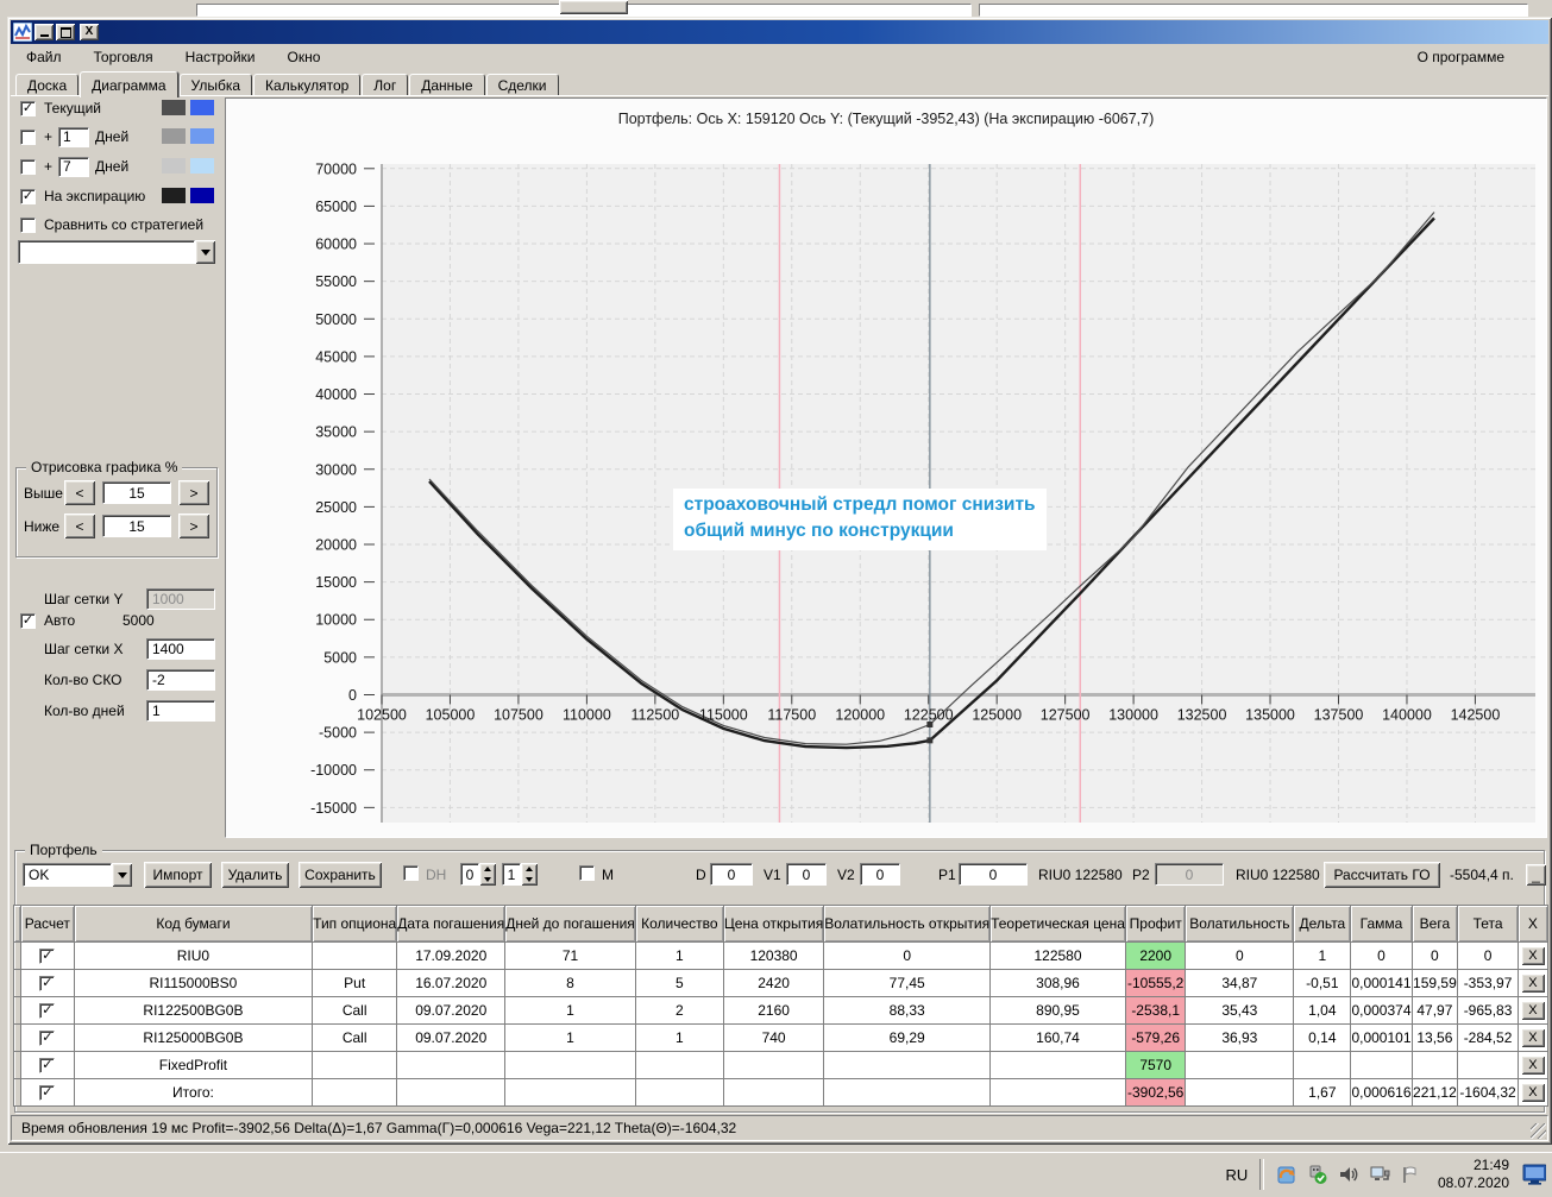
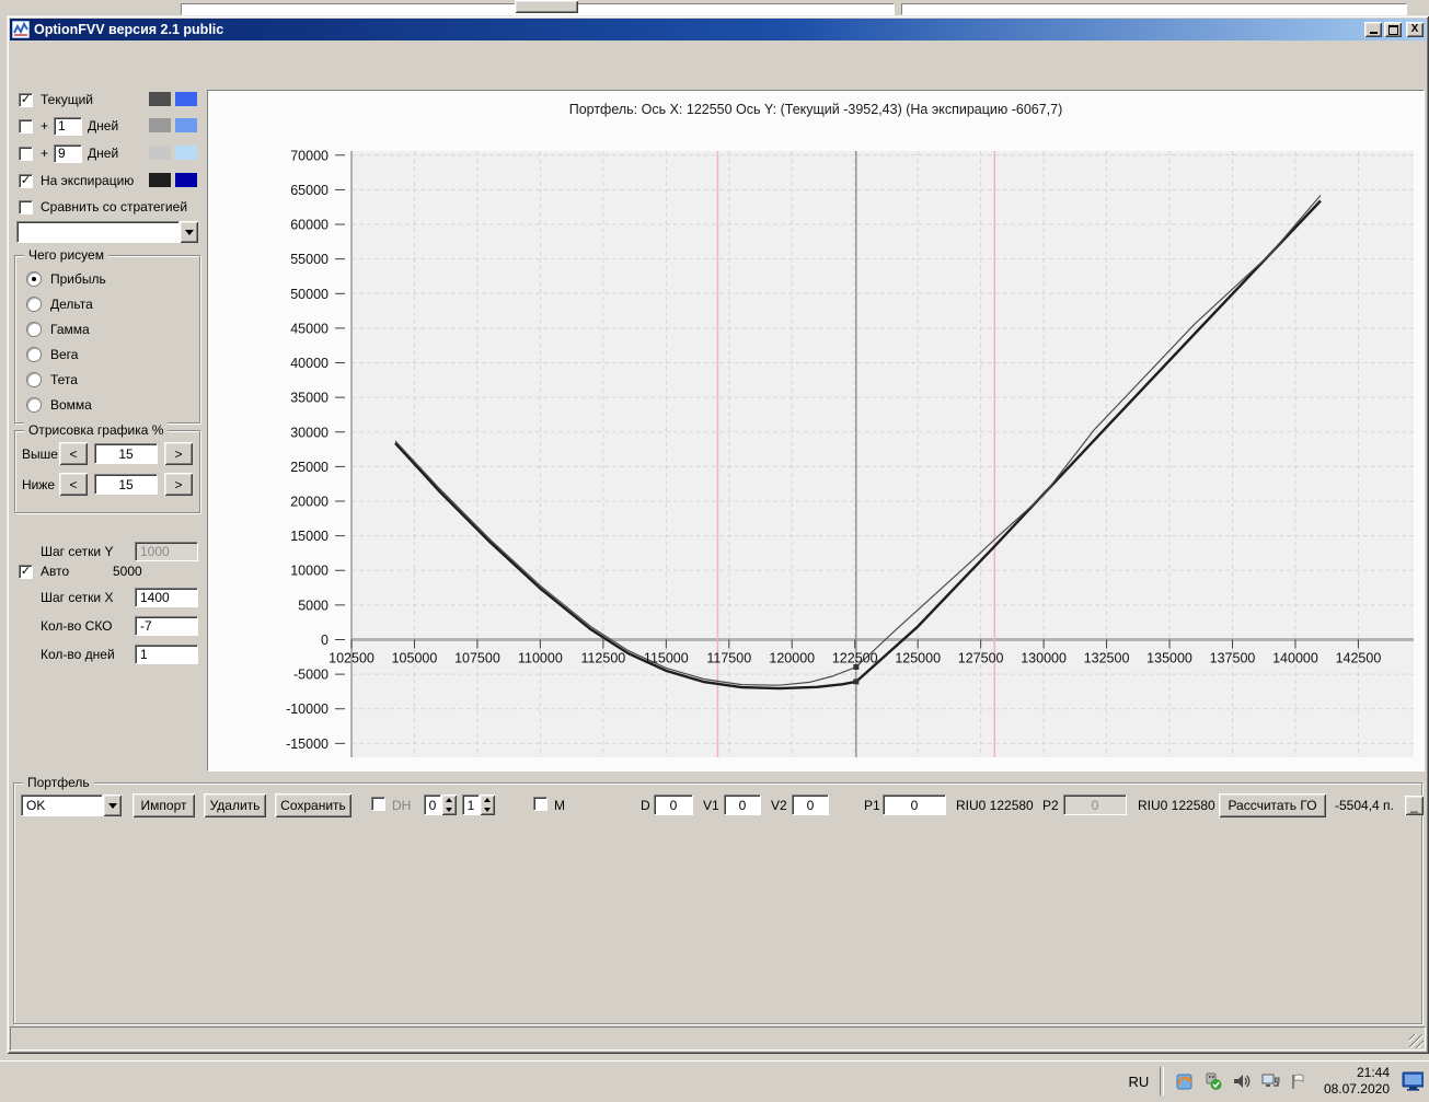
+ OptionFVV версия 2.1 public
  X
- Файл
- Торговля
- Настройки
- Окно
- О программе
- Доска Диаграмма Улыбка Калькулятор Лог Данные Сделки
  Текущий
  +
  1
  Дней
  +
- 7
+ 9
  Дней
  На экспирацию
  Сравнить со стратегией
+ Чего рисуем
+ Прибыль
+ Дельта
+ Гамма
+ Вега
+ Тета
+ Вомма
  Отрисовка графика %
  Выше
  <
  15
  >
  Ниже
  <
  15
  >
  Шаг сетки Y
  1000
  Авто
  5000
  Шаг сетки X
  1400
  Кол-во СКО
- -2
+ -7
  Кол-во дней
  1
- Портфель: Ось X: 159120 Ось Y: (Текущий -3952,43) (На экспирацию -6067,7)
+ Портфель: Ось X: 122550 Ось Y: (Текущий -3952,43) (На экспирацию -6067,7)
  70000
  65000
  60000
  55000
  50000
  45000
  40000
  35000
  30000
  25000
  20000
  15000
  10000
  5000
  0
  -5000
  -10000
  -15000
  102500
  105000
  107500
  110000
  112500
  115000
  117500
  120000
  122500
  125000
  127500
  130000
  132500
  135000
  137500
  140000
  142500
- строаховочный стредл помог снизить
- общий минус по конструкции
  Портфель
  OK
  Импорт
  Удалить
  Сохранить
  DH
  0
  1
  M
  D
  0
  V1
  0
  V2
  0
  P1
  0
  RIU0 122580
  P2
  0
  RIU0 122580
  Рассчитать ГО
  -5504,4 п.
  _
- 	Расчет	Код бумаги	Тип опциона	Дата погашения	Дней до погашения	Количество	Цена открытия	Волатильность открытия	Теоретическая цена	Профит	Волатильность	Дельта	Гамма	Вега	Тета	X
- 		RIU0		17.09.2020	71	1	120380	0	122580	2200	0	1	0	0	0	X
- 		RI115000BS0	Put	16.07.2020	8	5	2420	77,45	308,96	-10555,2	34,87	-0,51	0,000141	159,59	-353,97	X
- 		RI122500BG0B	Call	09.07.2020	1	2	2160	88,33	890,95	-2538,1	35,43	1,04	0,000374	47,97	-965,83	X
- 		RI125000BG0B	Call	09.07.2020	1	1	740	69,29	160,74	-579,26	36,93	0,14	0,000101	13,56	-284,52	X
- 		FixedProfit								7570						X
- 		Итого:								-3902,56		1,67	0,000616	221,12	-1604,32	X
- Время обновления 19 мс Profit=-3902,56 Delta(Δ)=1,67 Gamma(Γ)=0,000616 Vega=221,12 Theta(Θ)=-1604,32
  RU
- 21:49
+ 21:44
  08.07.2020
